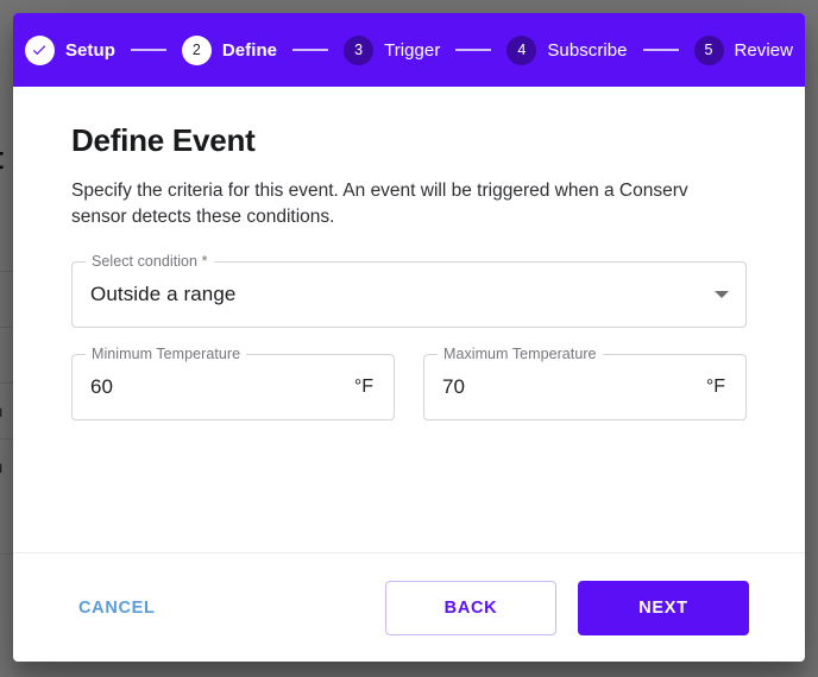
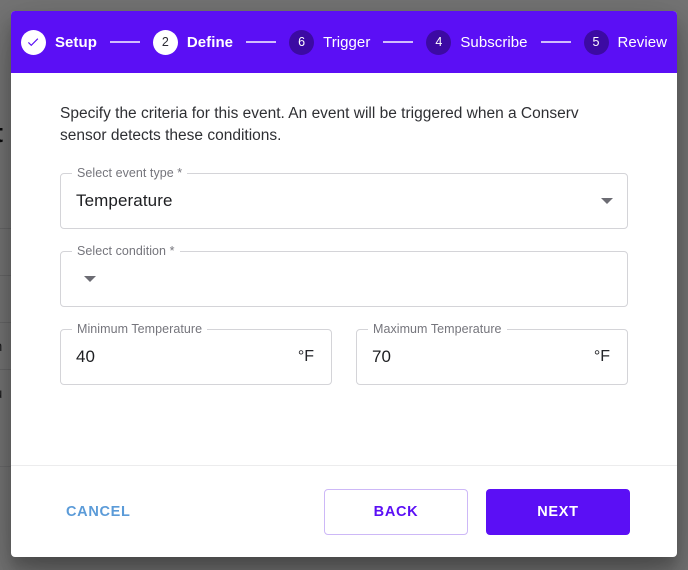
  Setup
  2
  Define
- 3
+ 6
  Trigger
  4
  Subscribe
  5
  Review
- Define Event
  Specify the criteria for this event. An event will be triggered when a Conserv sensor detects these conditions.
+ Select event type *
+ Temperature
  Select condition *
- Outside a range
  Minimum Temperature
- 60
+ 40
  °F
  Maximum Temperature
  70
  °F
  CANCEL
  BACK
  NEXT
